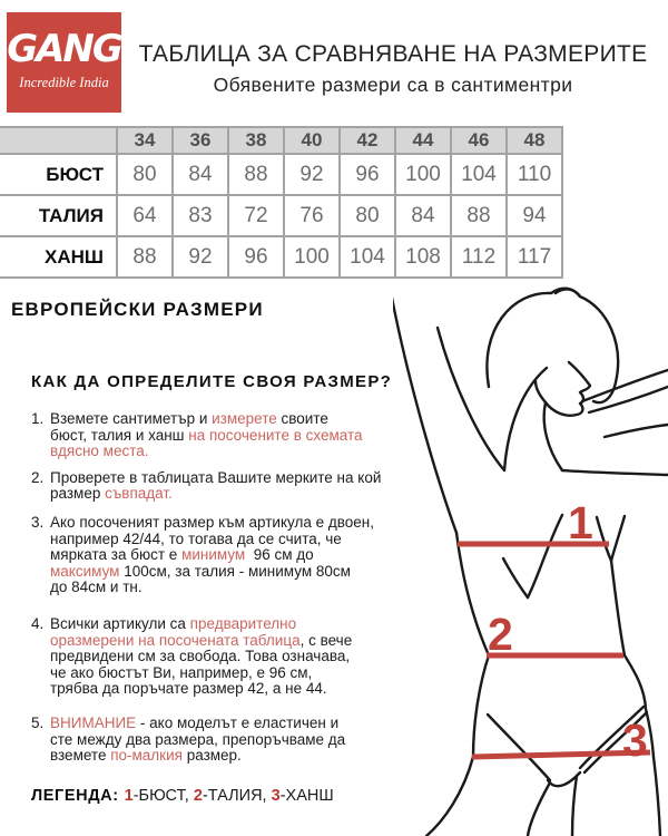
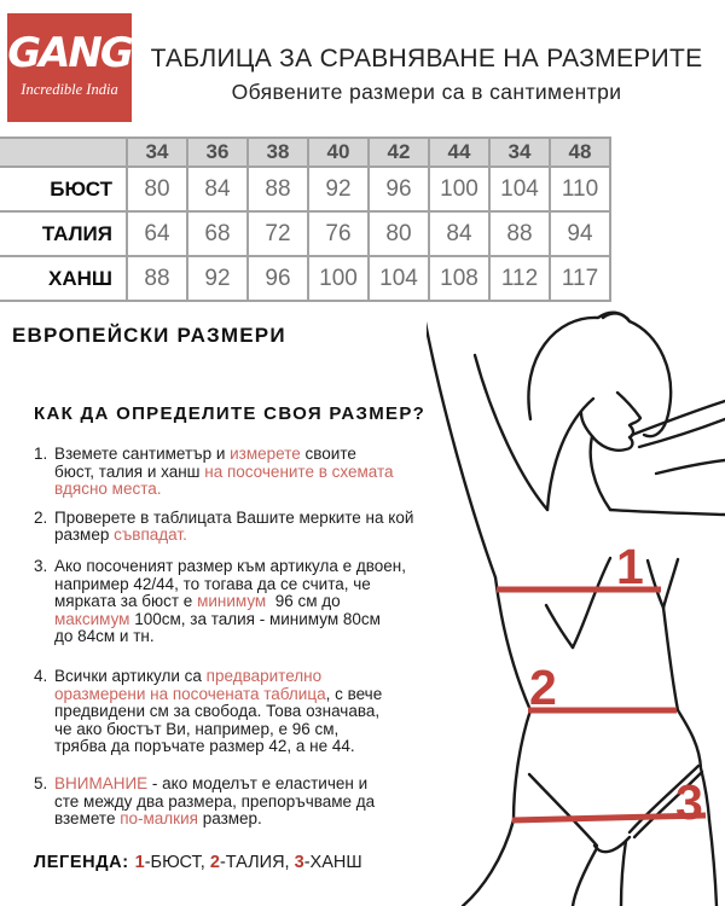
  GANG
  Incredible India
  ТАБЛИЦА ЗА СРАВНЯВАНЕ НА РАЗМЕРИТЕ
  Обявените размери са в сантиментри
- 	34	36	38	40	42	44	46	48
+ 	34	36	38	40	42	44	34	48
  БЮСТ	80	84	88	92	96	100	104	110
- ТАЛИЯ	64	83	72	76	80	84	88	94
+ ТАЛИЯ	64	68	72	76	80	84	88	94
  ХАНШ	88	92	96	100	104	108	112	117
  ЕВРОПЕЙСКИ РАЗМЕРИ
  КАК ДА ОПРЕДЕЛИТЕ СВОЯ РАЗМЕР?
  1.
  Вземете сантиметър и измерете своите
  бюст, талия и ханш на посочените в схемата
  вдясно места.
  2.
  Проверете в таблицата Вашите мерките на кой
  размер съвпадат.
  3.
  Ако посоченият размер към артикула е двоен,
  например 42/44, то тогава да се счита, че
  мярката за бюст е минимум 96 см до
  максимум 100см, за талия - минимум 80см
  до 84см и тн.
  4.
  Всички артикули са предварително
  оразмерени на посочената таблица, с вече
  предвидени см за свобода. Това означава,
  че ако бюстът Ви, например, е 96 см,
  трябва да поръчате размер 42, а не 44.
  5.
  ВНИМАНИЕ - ако моделът е еластичен и
  сте между два размера, препоръчваме да
  вземете по-малкия размер.
  ЛЕГЕНДА: 1-БЮСТ, 2-ТАЛИЯ, 3-ХАНШ
  1
  2
  3
